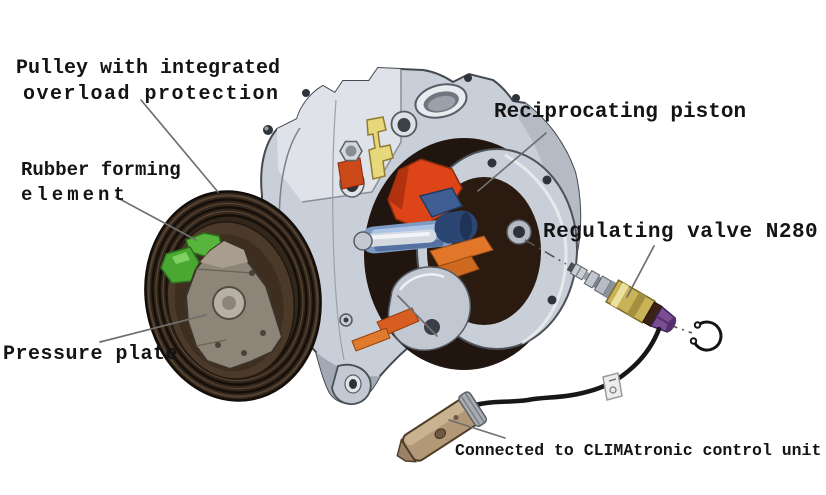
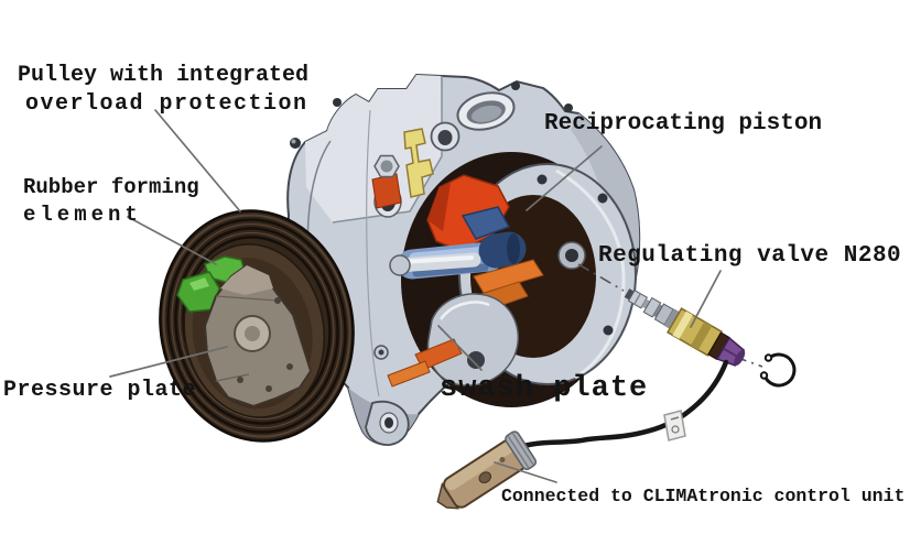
  Pulley with integrated
  overload protection
  Rubber forming
  element
  Reciprocating piston
  Regulating valve N280
  Pressure plate
+ swash plate
  Connected to CLIMAtronic control unit
